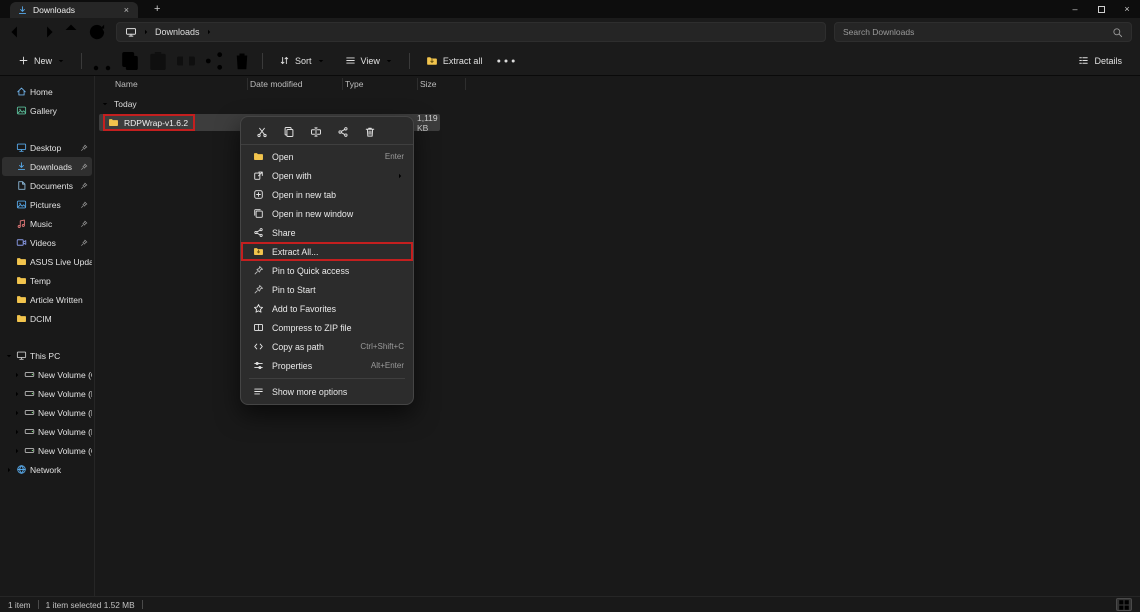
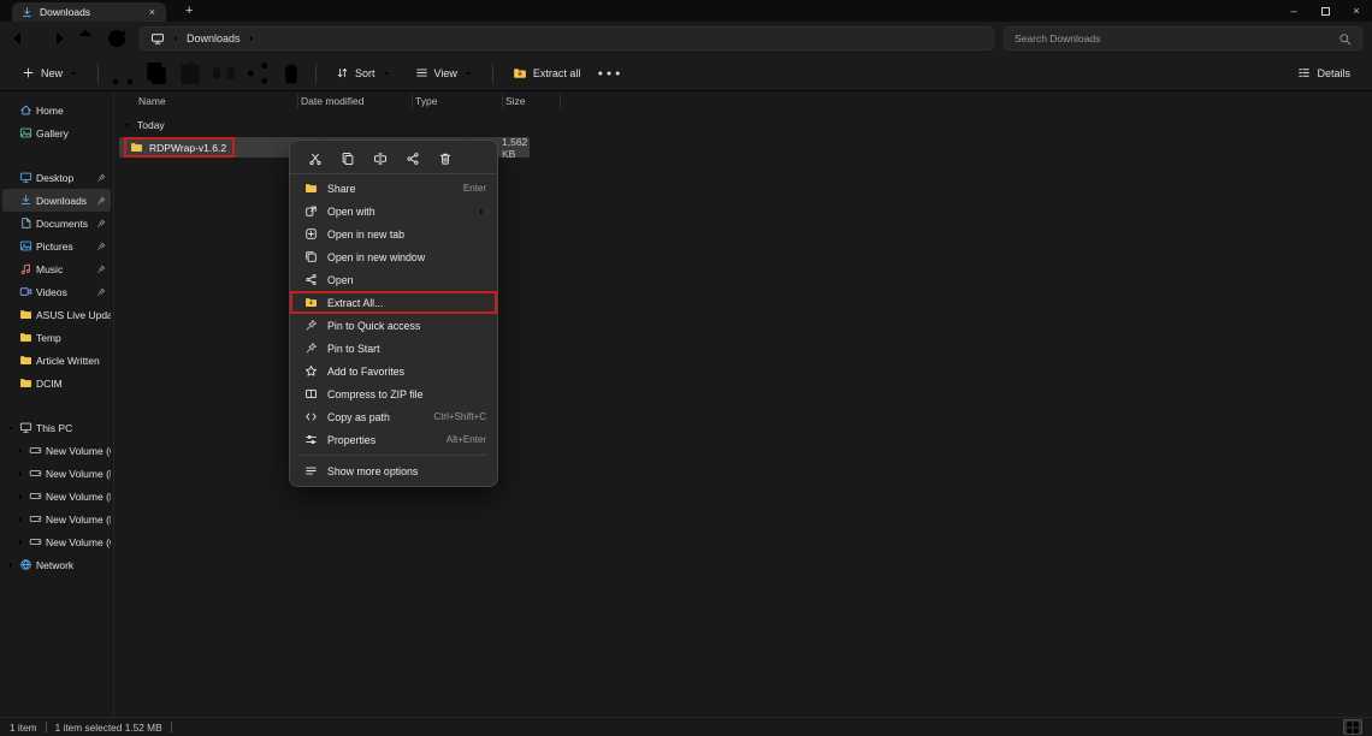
  Downloads
  ×
  +
  –
  ×
  Downloads
  Search Downloads
  New
  Sort
  View
  Extract all
  Details
  Home
  Gallery
  Desktop
  Downloads
  Documents
  Pictures
  Music
  Videos
  ASUS Live Upda
  Temp
  Article Written
  DCIM
  This PC
  New Volume (
  New Volume (
  New Volume (
  New Volume (
  New Volume (
  Network
  Name
  Date modified
  Type
  Size
  Today
  RDPWrap-v1.6.2
- 1,119 KB
+ 1,562 KB
- Open
+ Share
  Enter
  Open with
  Open in new tab
  Open in new window
- Share
+ Open
  Extract All...
  Pin to Quick access
  Pin to Start
  Add to Favorites
  Compress to ZIP file
  Copy as path
  Ctrl+Shift+C
  Properties
  Alt+Enter
  Show more options
  1 item
  1 item selected 1.52 MB
